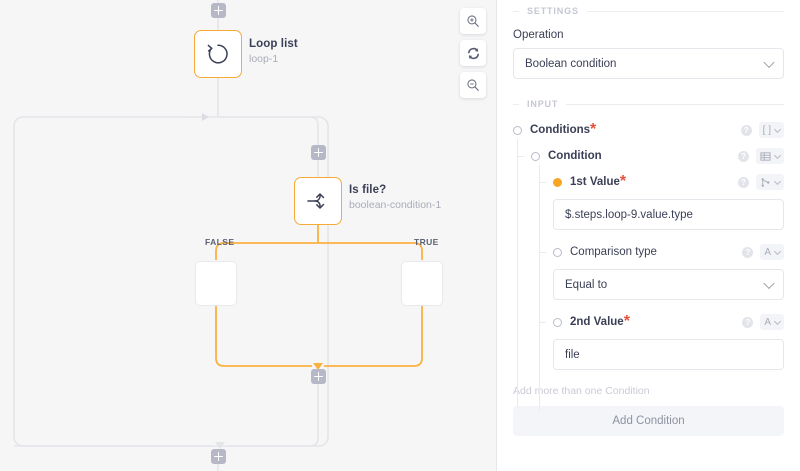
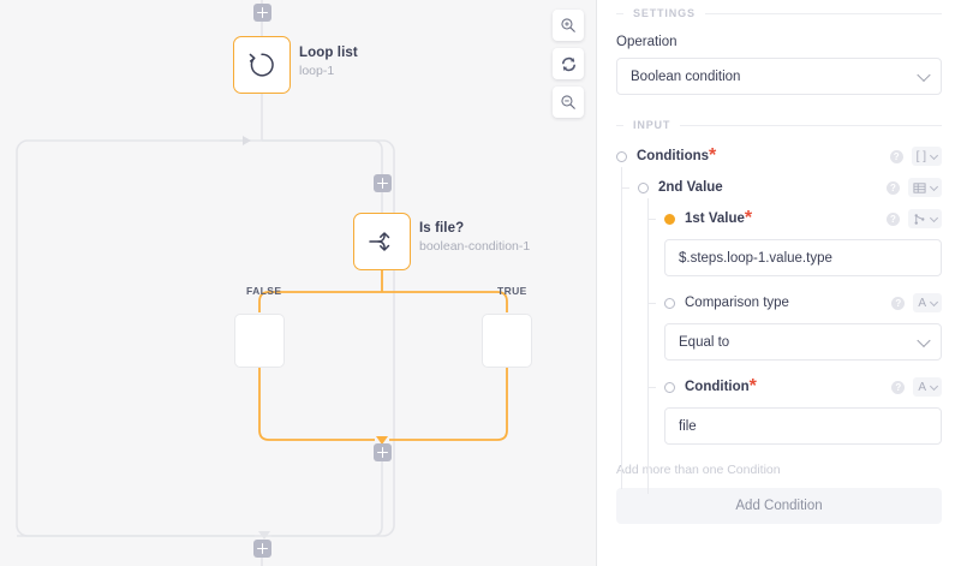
  Loop list
  loop-1
  Is file?
  boolean-condition-1
  FALSE
  TRUE
  SETTINGS
  Operation
  Boolean condition
  INPUT
  Conditions
  *
  ?
  [ ]
- Condition
+ 2nd Value
  ?
  1st Value
  *
  ?
- $.steps.loop-9.value.type
+ $.steps.loop-1.value.type
  Comparison type
  ?
  A
  Equal to
- 2nd Value
+ Condition
  *
  ?
  A
  file
  ddore than one Condition
  Add Condition
